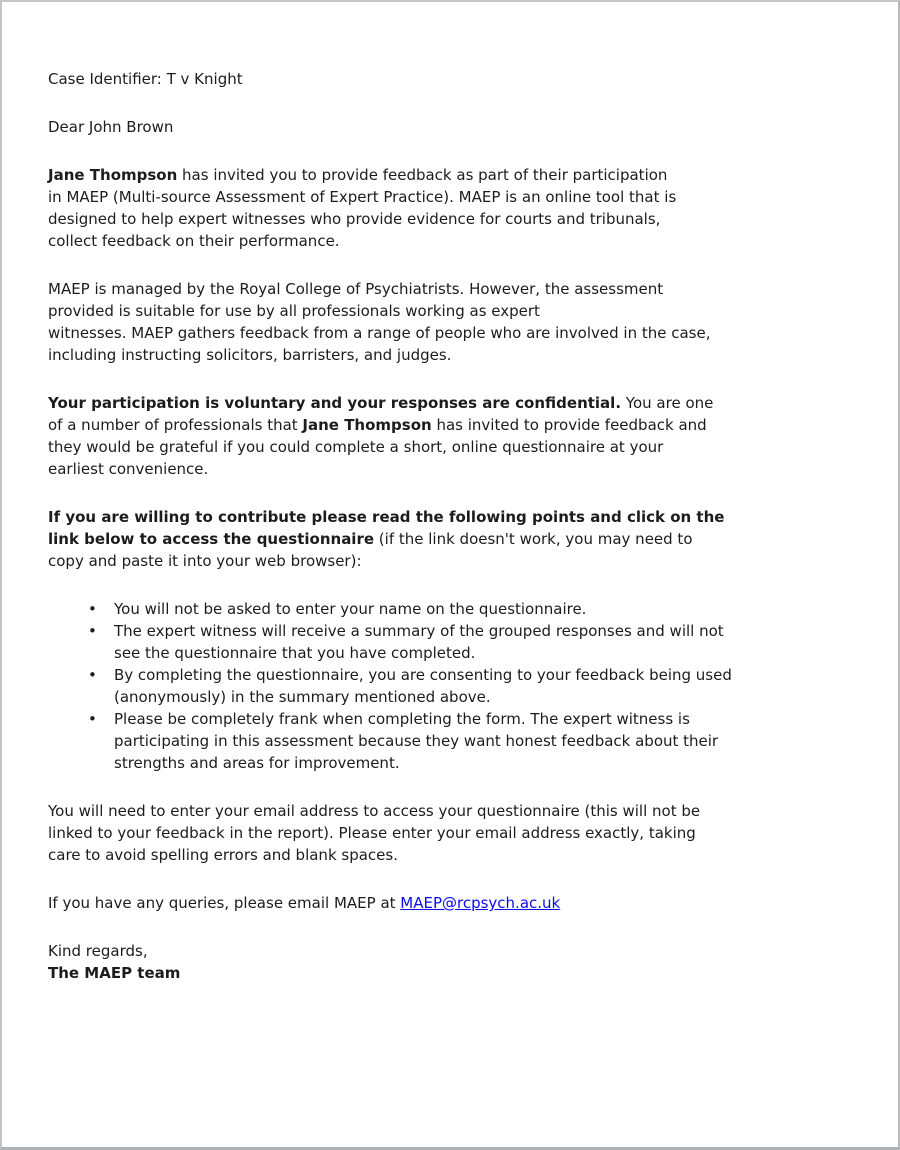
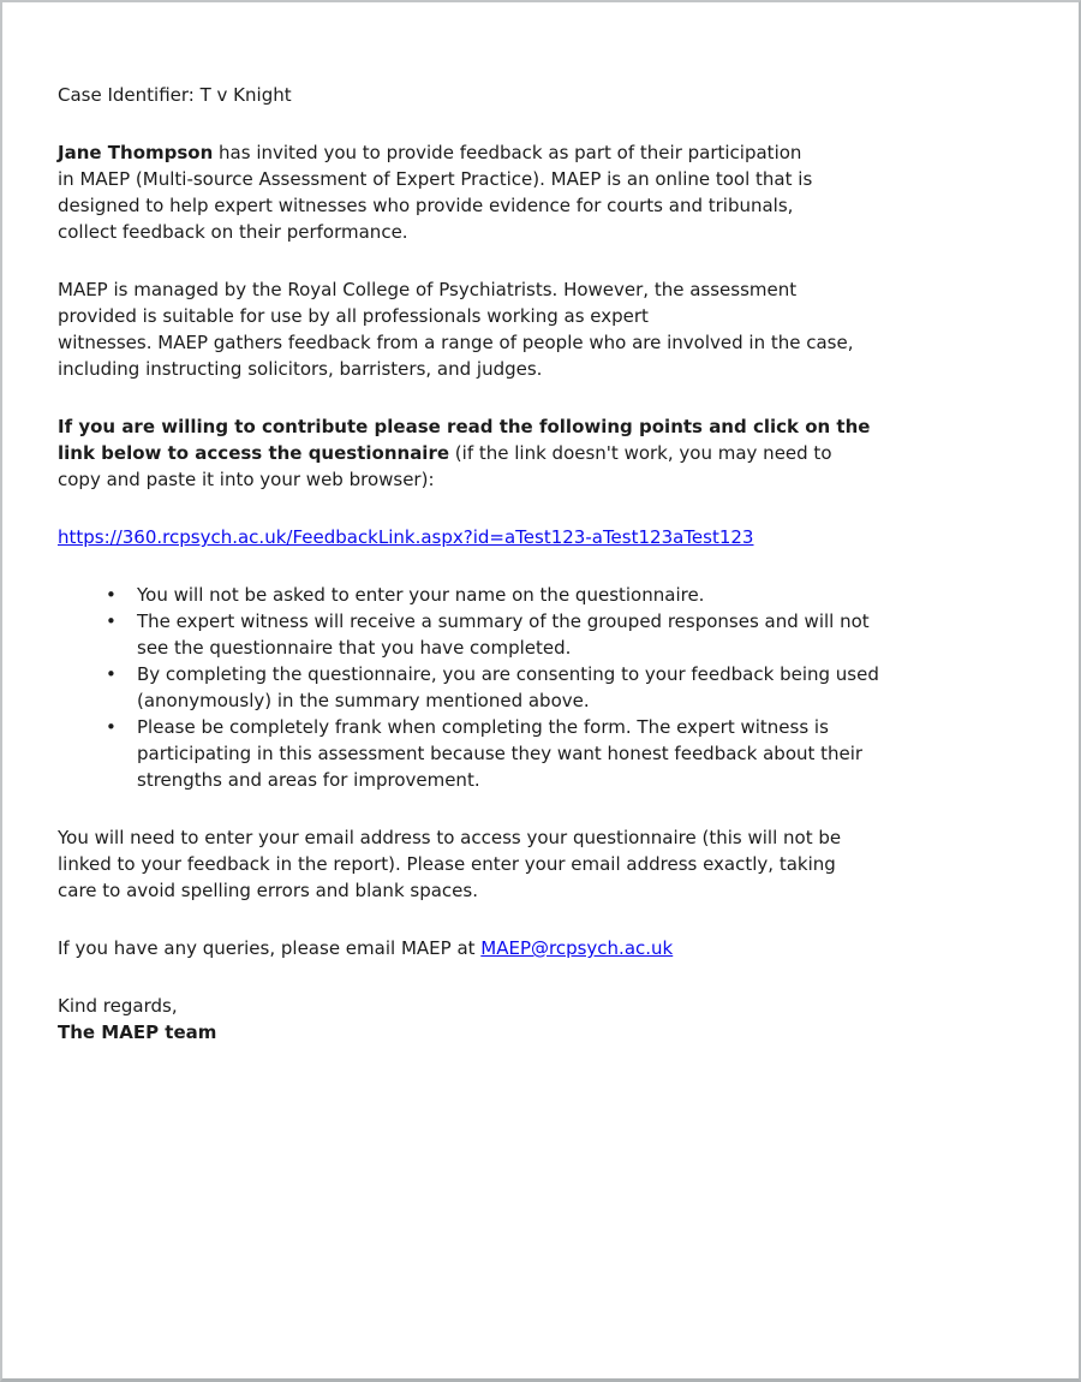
  Case Identifier: T v Knight
- Dear John Brown
  Jane Thompson has invited you to provide feedback as part of their participation
  in MAEP (Multi-source Assessment of Expert Practice). MAEP is an online tool that is
  designed to help expert witnesses who provide evidence for courts and tribunals,
  collect feedback on their performance.
  MAEP is managed by the Royal College of Psychiatrists. However, the assessment
  provided is suitable for use by all professionals working as expert
  witnesses. MAEP gathers feedback from a range of people who are involved in the case,
  including instructing solicitors, barristers, and judges.
- Your participation is voluntary and your responses are confidential. You are one
- of a number of professionals that Jane Thompson has invited to provide feedback and
- they would be grateful if you could complete a short, online questionnaire at your
- earliest convenience.
  If you are willing to contribute please read the following points and click on the
  link below to access the questionnaire (if the link doesn't work, you may need to
  copy and paste it into your web browser):
+ https://360.rcpsych.ac.uk/FeedbackLink.aspx?id=aTest123-aTest123aTest123
  •
  You will not be asked to enter your name on the questionnaire.
  •
  The expert witness will receive a summary of the grouped responses and will not
  see the questionnaire that you have completed.
  •
  By completing the questionnaire, you are consenting to your feedback being used
  (anonymously) in the summary mentioned above.
  •
  Please be completely frank when completing the form. The expert witness is
  participating in this assessment because they want honest feedback about their
  strengths and areas for improvement.
  You will need to enter your email address to access your questionnaire (this will not be
  linked to your feedback in the report). Please enter your email address exactly, taking
  care to avoid spelling errors and blank spaces.
  If you have any queries, please email MAEP at MAEP@rcpsych.ac.uk
  Kind regards,
  The MAEP team
